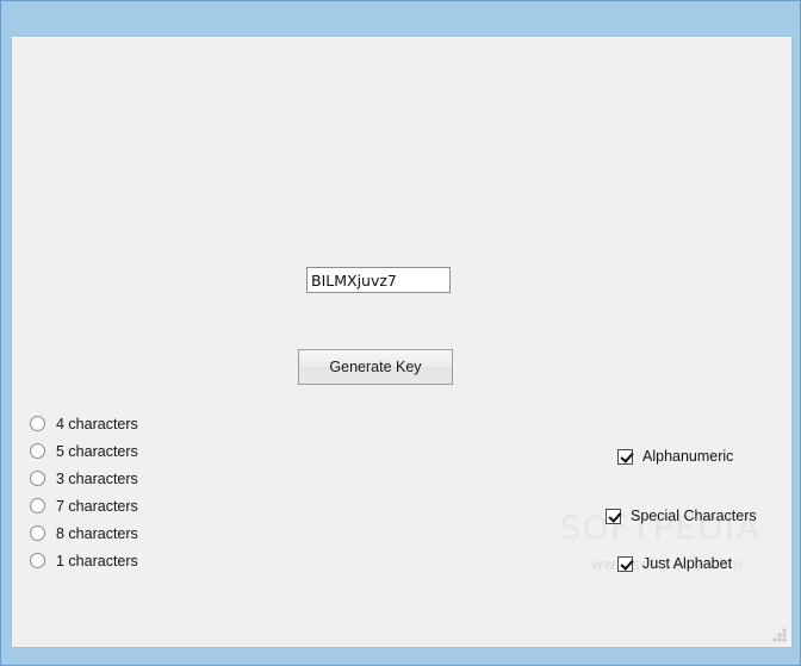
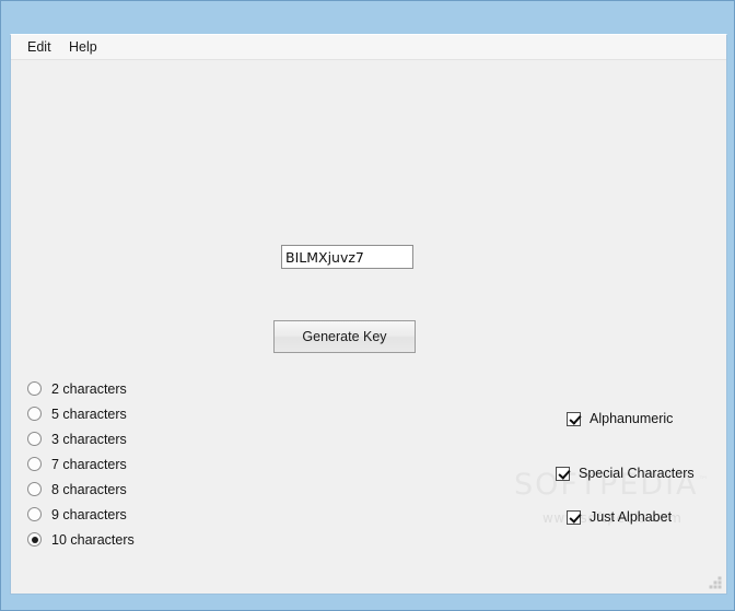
+ Edit
+ Help
  BILMXjuvz7
  Generate Key
- 4 characters
+ 2 characters
  5 characters
  3 characters
  7 characters
  8 characters
- 1 characters
+ 9 characters
+ 10 characters
  SOFTPEDIA
  wwsoftpedia.com
  Alphanumeric
  Special Characters
  Just Alphabet
